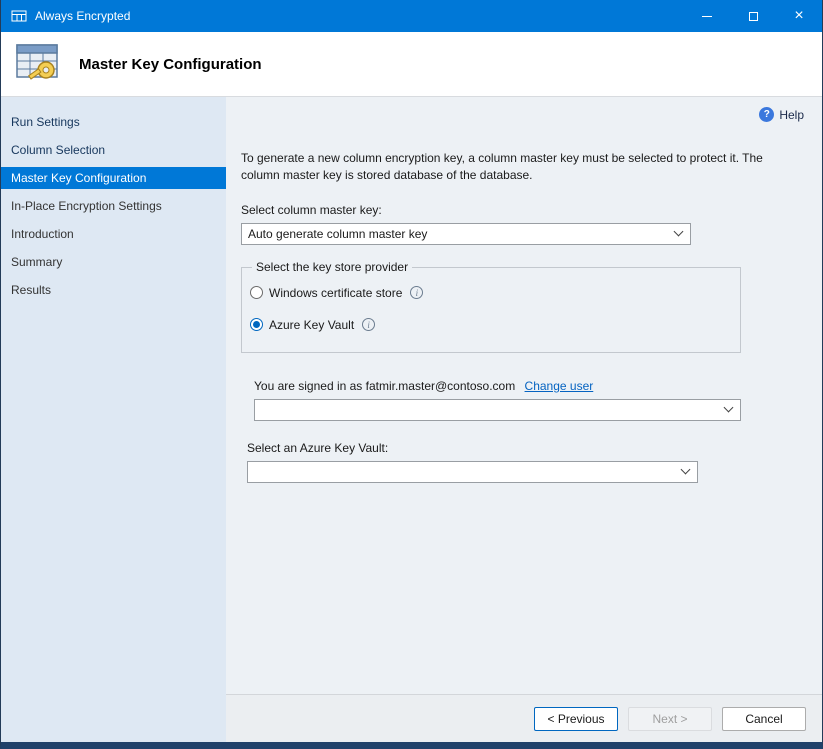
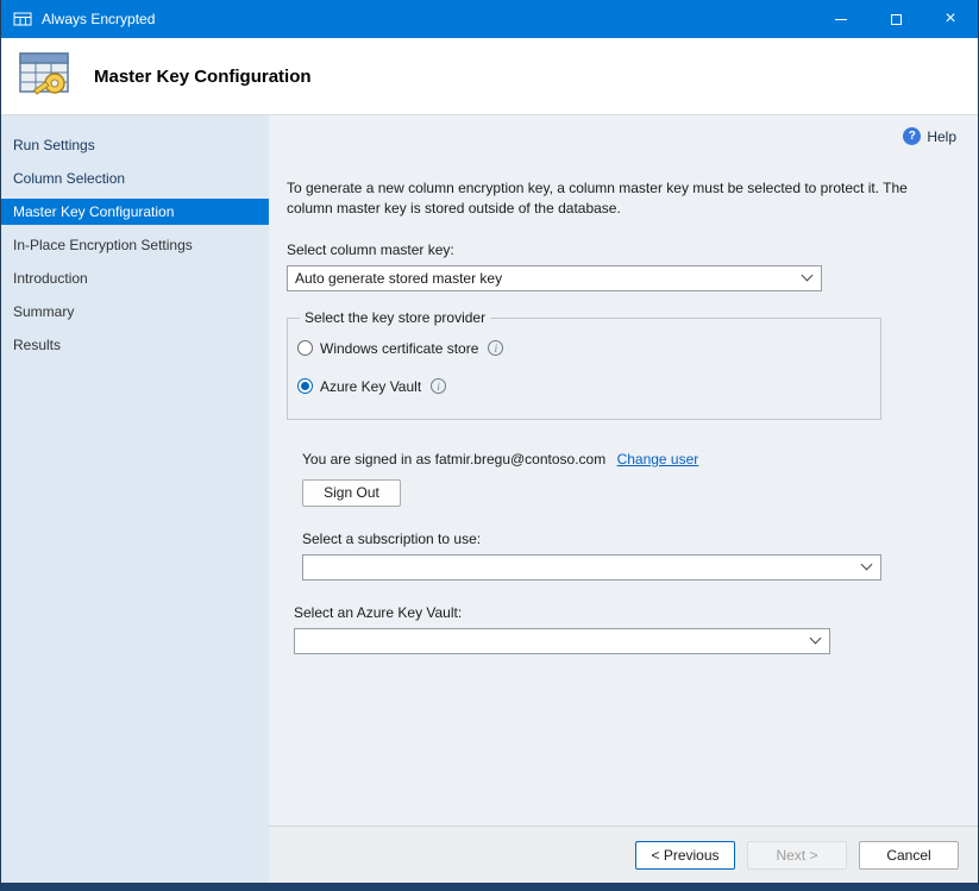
  Always Encrypted
  Master Key Configuration
  Run Settings
  Column Selection
  Master Key Configuration
  In-Place Encryption Settings
  Introduction
  Summary
  Results
  Help
- To generate a new column encryption key, a column master key must be selected to protect it. The column master key is stored database of the database.
+ To generate a new column encryption key, a column master key must be selected to protect it. The column master key is stored outside of the database.
  Select column master key:
- Auto generate column master key
+ Auto generate stored master key
  Select the key store provider
  Windows certificate store
  Azure Key Vault
- You are signed in as fatmir.master@contoso.com Change user
+ You are signed in as fatmir.bregu@contoso.com Change user
+ Sign Out
+ Select a subscription to use:
  Select an Azure Key Vault:
  < Previous
  Next >
  Cancel
